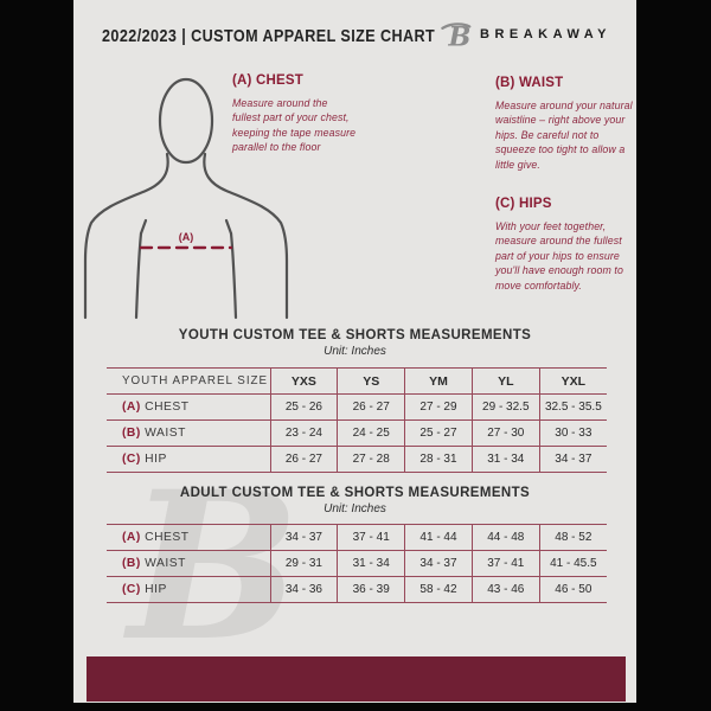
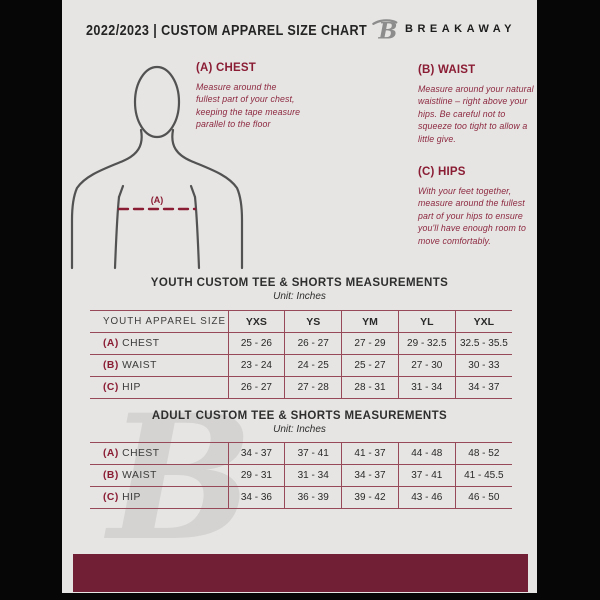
  2022/2023 | CUSTOM APPAREL SIZE CHART
  B
  BREAKAWAY
  (A)
  (A) CHEST
  Measure around the fullest part of your chest, keeping the tape measure parallel to the floor
  (B) WAIST
  Measure around your natural waistline – right above your hips. Be careful not to squeeze too tight to allow a little give.
  (C) HIPS
  With your feet together, measure around the fullest part of your hips to ensure you'll have enough room to move comfortably.
  B
  YOUTH CUSTOM TEE & SHORTS MEASUREMENTS
  Unit: Inches
  YOUTH APPAREL SIZE	YXS	YS	YM	YL	YXL
  (A) CHEST	25 - 26	26 - 27	27 - 29	29 - 32.5	32.5 - 35.5
  (B) WAIST	23 - 24	24 - 25	25 - 27	27 - 30	30 - 33
  (C) HIP	26 - 27	27 - 28	28 - 31	31 - 34	34 - 37
  ADULT CUSTOM TEE & SHORTS MEASUREMENTS
  Unit: Inches
- (A) CHEST	34 - 37	37 - 41	41 - 44	44 - 48	48 - 52
+ (A) CHEST	34 - 37	37 - 41	41 - 37	44 - 48	48 - 52
  (B) WAIST	29 - 31	31 - 34	34 - 37	37 - 41	41 - 45.5
- (C) HIP	34 - 36	36 - 39	58 - 42	43 - 46	46 - 50
+ (C) HIP	34 - 36	36 - 39	39 - 42	43 - 46	46 - 50
